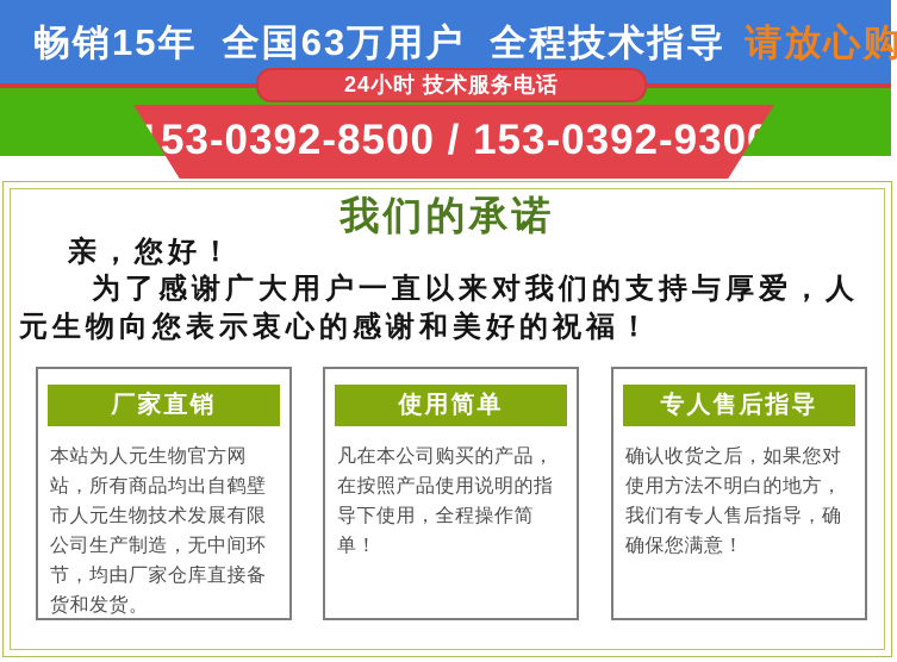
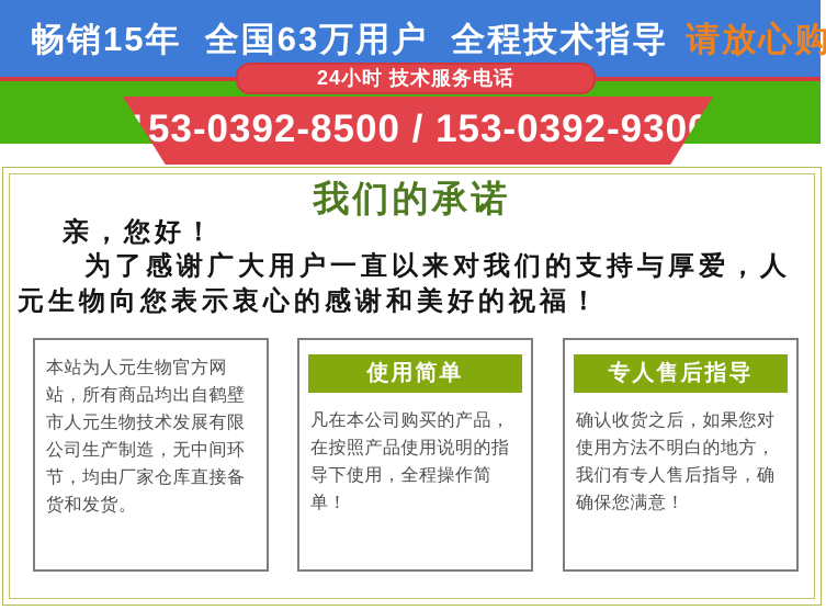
  畅销15年 全国63万用户 全程技术指导 请放心购
  24小时 技术服务电话
  53-0392-8500 / 153-0392-930
  我们的承诺
  亲，您好！
  为了感谢广大用户一直以来对我们的支持与厚爱，人
  元生物向您表示衷心的感谢和美好的祝福！
- 厂家直销
  本站为人元生物官方网站，所有商品均出自鹤壁市人元生物技术发展有限公司生产制造，无中间环节，均由厂家仓库直接备货和发货。
  使用简单
  凡在本公司购买的产品，在按照产品使用说明的指导下使用，全程操作简单！
  专人售后指导
  确认收货之后，如果您对使用方法不明白的地方，我们有专人售后指导，确确保您满意！
